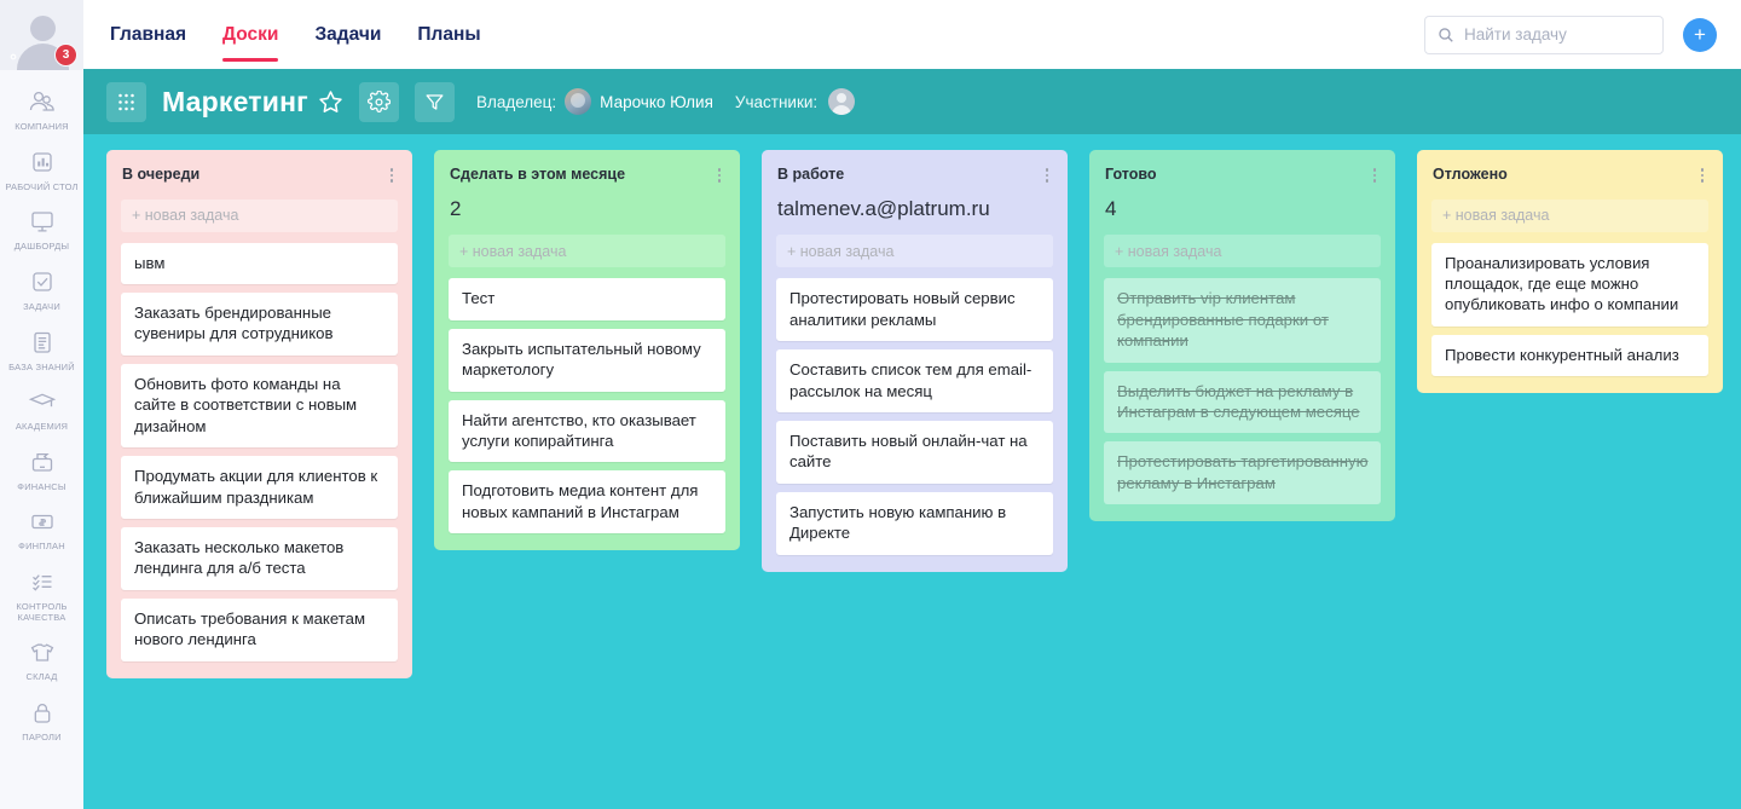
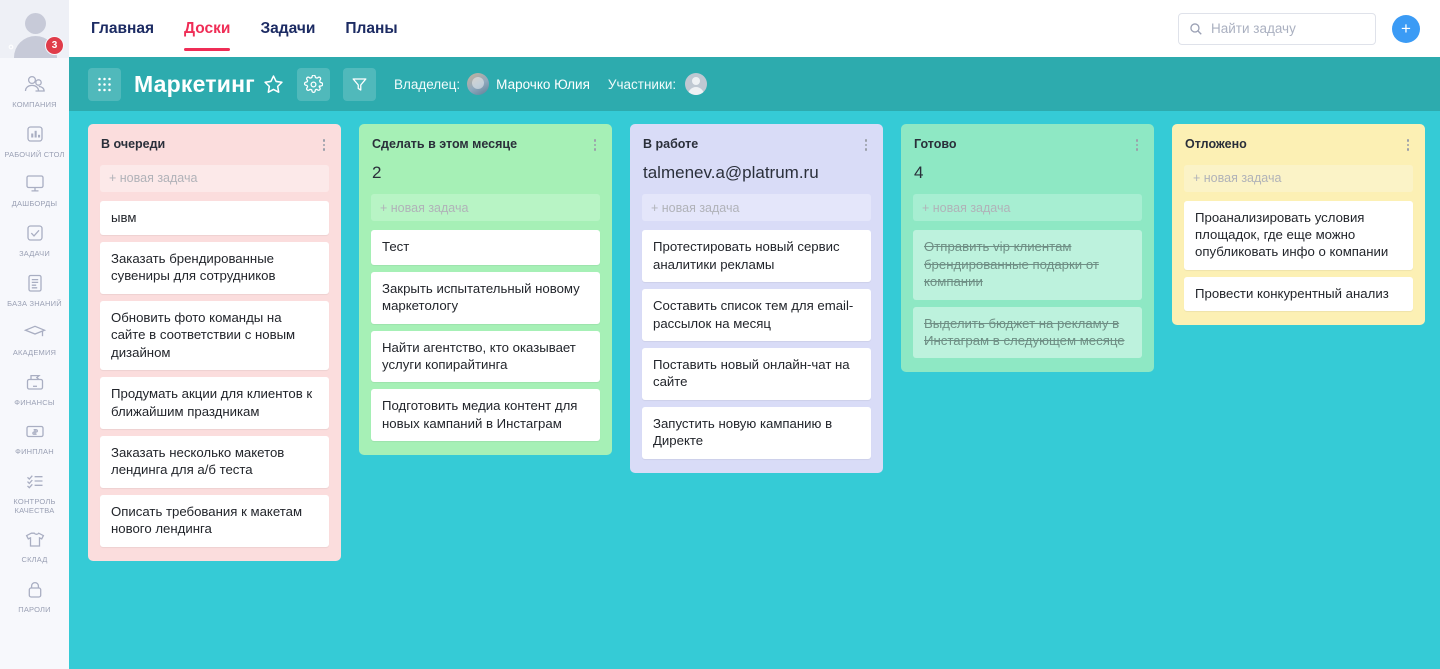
  3
  КОМПАНИЯ
  РАБОЧИЙ СТОЛ
  ДАШБОРДЫ
  ЗАДАЧИ
  БАЗА ЗНАНИЙ
  АКАДЕМИЯ
  ФИНАНСЫ
  ФИНПЛАН
  КОНТРОЛЬ
  КАЧЕСТВА
  СКЛАД
  ПАРОЛИ
  Главная
  Доски
  Задачи
  Планы
  Найти задачу
  +
  Маркетинг
  Владелец:
  Марочко Юлия
  Участники:
  В очереди
  + новая задача
  ывм
  Заказать брендированные сувениры для сотрудников
  Обновить фото команды на сайте в соответствии с новым дизайном
  Продумать акции для клиентов к ближайшим праздникам
  Заказать несколько макетов лендинга для а/б теста
  Описать требования к макетам нового лендинга
  Сделать в этом месяце
  2
  + новая задача
  Тест
  Закрыть испытательный новому маркетологу
  Найти агентство, кто оказывает услуги копирайтинга
  Подготовить медиа контент для новых кампаний в Инстаграм
  В работе
  talmenev.a@platrum.ru
  + новая задача
  Протестировать новый сервис аналитики рекламы
  Составить список тем для email-рассылок на месяц
  Поставить новый онлайн-чат на сайте
  Запустить новую кампанию в Директе
  Готово
  4
  + новая задача
  Отправить vip клиентам брендированные подарки от компании
  Выделить бюджет на рекламу в Инстаграм в следующем месяце
- Протестировать таргетированную рекламу в Инстаграм
  Отложено
  + новая задача
  Проанализировать условия площадок, где еще можно опубликовать инфо о компании
  Провести конкурентный анализ
